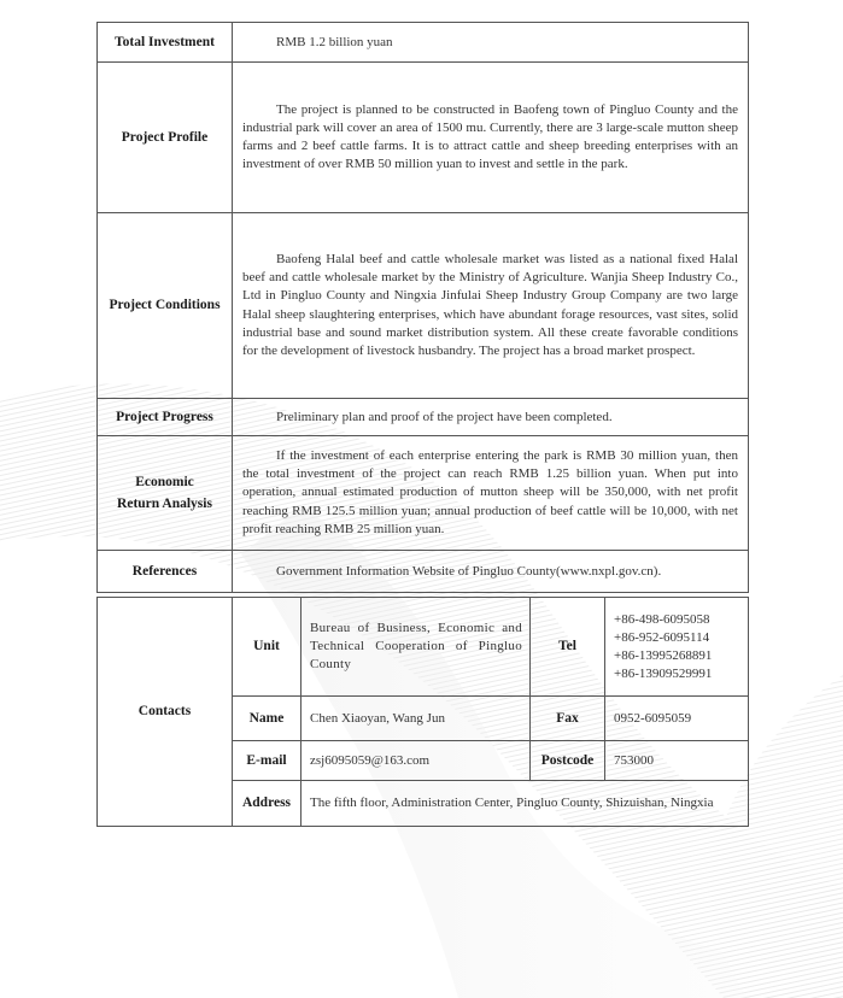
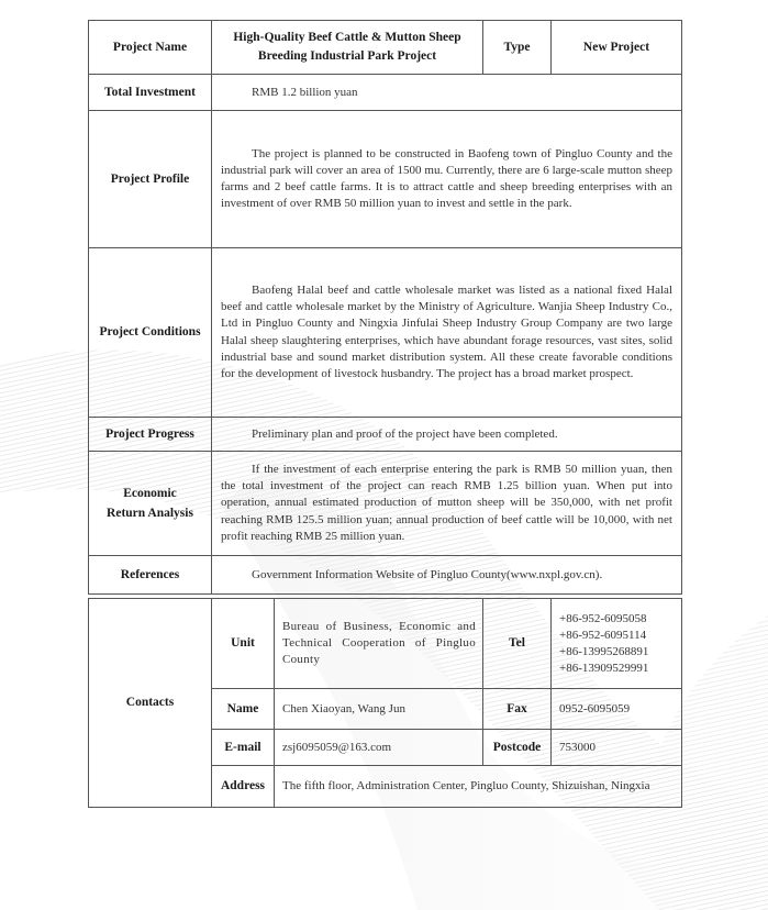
+ Project Name	High-Quality Beef Cattle & Mutton Sheep Breeding Industrial Park Project	Type	New Project
  Total Investment	RMB 1.2 billion yuan
- Project Profile	The project is planned to be constructed in Baofeng town of Pingluo County and the industrial park will cover an area of 1500 mu. Currently, there are 3 large-scale mutton sheep farms and 2 beef cattle farms. It is to attract cattle and sheep breeding enterprises with an investment of over RMB 50 million yuan to invest and settle in the park.
+ Project Profile	The project is planned to be constructed in Baofeng town of Pingluo County and the industrial park will cover an area of 1500 mu. Currently, there are 6 large-scale mutton sheep farms and 2 beef cattle farms. It is to attract cattle and sheep breeding enterprises with an investment of over RMB 50 million yuan to invest and settle in the park.
  Project Conditions	Baofeng Halal beef and cattle wholesale market was listed as a national fixed Halal beef and cattle wholesale market by the Ministry of Agriculture. Wanjia Sheep Industry Co., Ltd in Pingluo County and Ningxia Jinfulai Sheep Industry Group Company are two large Halal sheep slaughtering enterprises, which have abundant forage resources, vast sites, solid industrial base and sound market distribution system. All these create favorable conditions for the development of livestock husbandry. The project has a broad market prospect.
  Project Progress	Preliminary plan and proof of the project have been completed.
- Economic Return Analysis	If the investment of each enterprise entering the park is RMB 30 million yuan, then the total investment of the project can reach RMB 1.25 billion yuan. When put into operation, annual estimated production of mutton sheep will be 350,000, with net profit reaching RMB 125.5 million yuan; annual production of beef cattle will be 10,000, with net profit reaching RMB 25 million yuan.
+ Economic Return Analysis	If the investment of each enterprise entering the park is RMB 50 million yuan, then the total investment of the project can reach RMB 1.25 billion yuan. When put into operation, annual estimated production of mutton sheep will be 350,000, with net profit reaching RMB 125.5 million yuan; annual production of beef cattle will be 10,000, with net profit reaching RMB 25 million yuan.
  References	Government Information Website of Pingluo County(www.nxpl.gov.cn).
- Contacts	Unit	Bureau of Business, Economic and Technical Cooperation of Pingluo County	Tel	+86-498-6095058 +86-952-6095114 +86-13995268891 +86-13909529991
+ Contacts	Unit	Bureau of Business, Economic and Technical Cooperation of Pingluo County	Tel	+86-952-6095058 +86-952-6095114 +86-13995268891 +86-13909529991
  Name	Chen Xiaoyan, Wang Jun	Fax	0952-6095059
  E-mail	zsj6095059@163.com	Postcode	753000
  Address	The fifth floor, Administration Center, Pingluo County, Shizuishan, Ningxia
